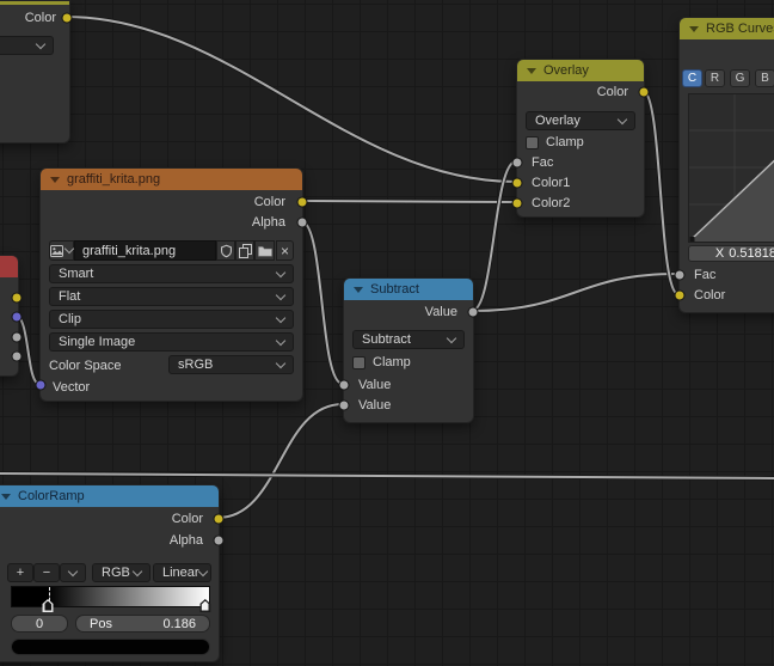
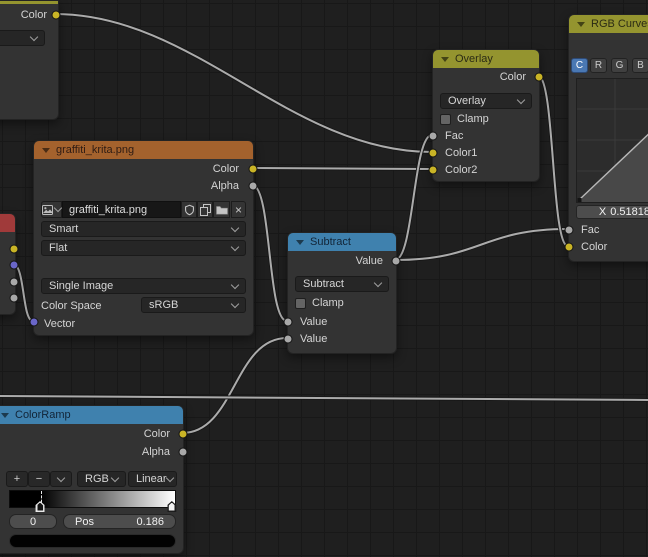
  Color
  graffiti_krita.png
  Color
  Alpha
  graffiti_krita.png
  ×
  Smart
  Flat
- Clip
  Single Image
  Color Space
  sRGB
  Vector
  Subtract
  Value
  Subtract
  Clamp
  Value
  Value
  Overlay
  Color
  Overlay
  Clamp
  Fac
  Color1
  Color2
  RGB Curve
  C
  R
  G
  B
  X
  0.51818
  Fac
  Color
  ColorRamp
  Color
  Alpha
  +
  −
  RGB
  Linear
  0
  Pos
  0.186
